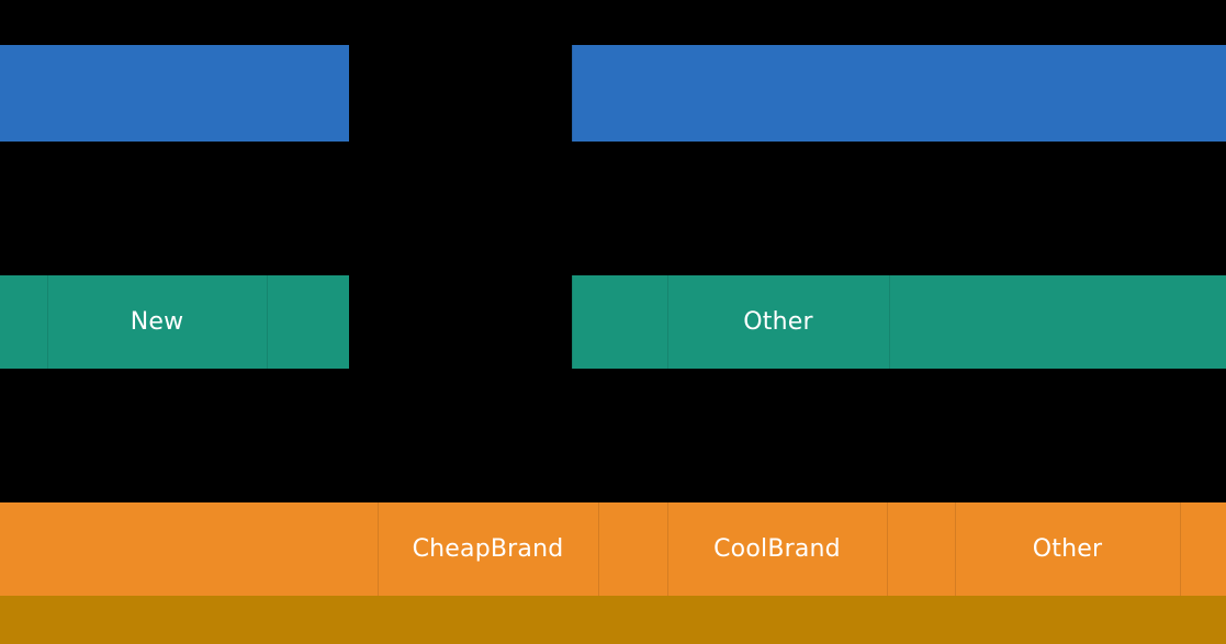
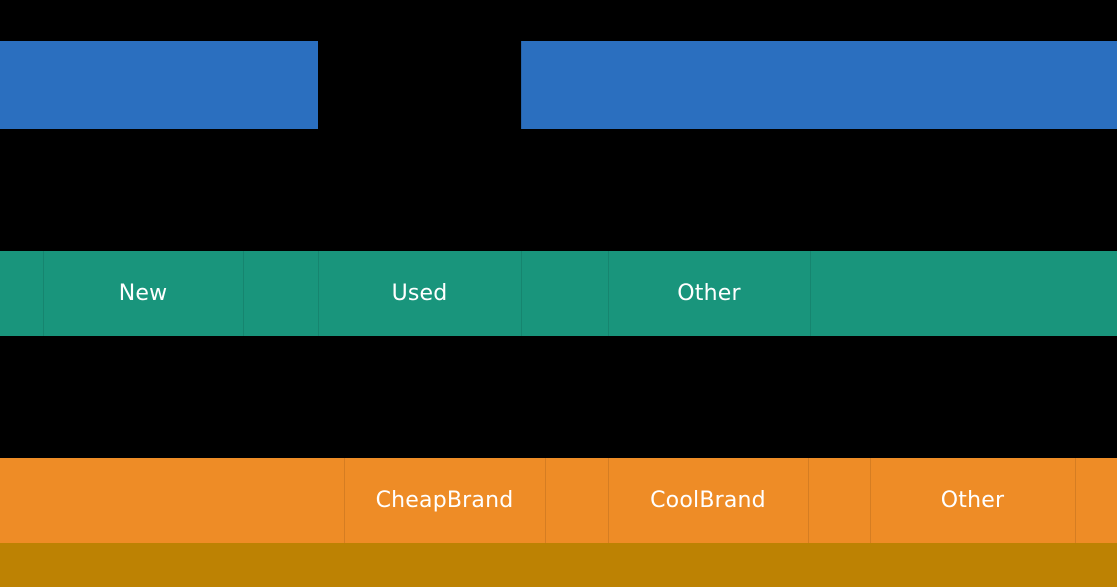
  New
+ Used
  Other
  CheapBrand
  CoolBrand
  Other
